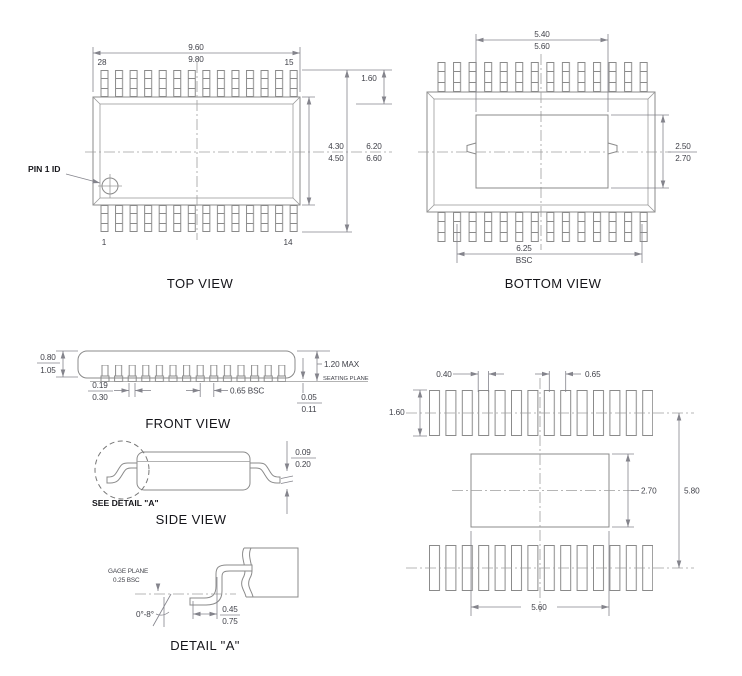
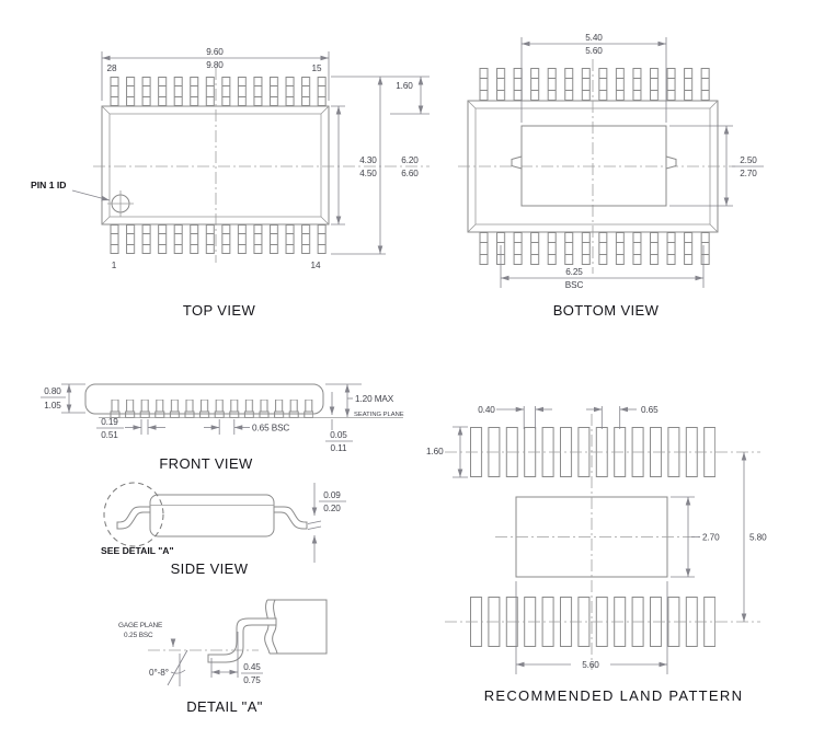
  PIN 1 ID
  28
  15
  1
  14
  9.60
  9.80
  4.30
  4.50
  6.20
  6.60
  1.60
  TOP VIEW
  5.40
  5.60
  2.50
  2.70
  6.25
  BSC
  BOTTOM VIEW
  0.80
  1.05
  1.20 MAX
  0.19
- 0.30
+ 0.51
  0.65 BSC
  0.05
  0.11
  FRONT VIEW
  SEE DETAIL "A"
  0.09
  0.20
  SIDE VIEW
  0°-8°
  0.45
  0.75
  DETAIL "A"
  0.40
  0.65
  1.60
  2.70
  5.80
  5.60
+ RECOMMENDED LAND PATTERN
